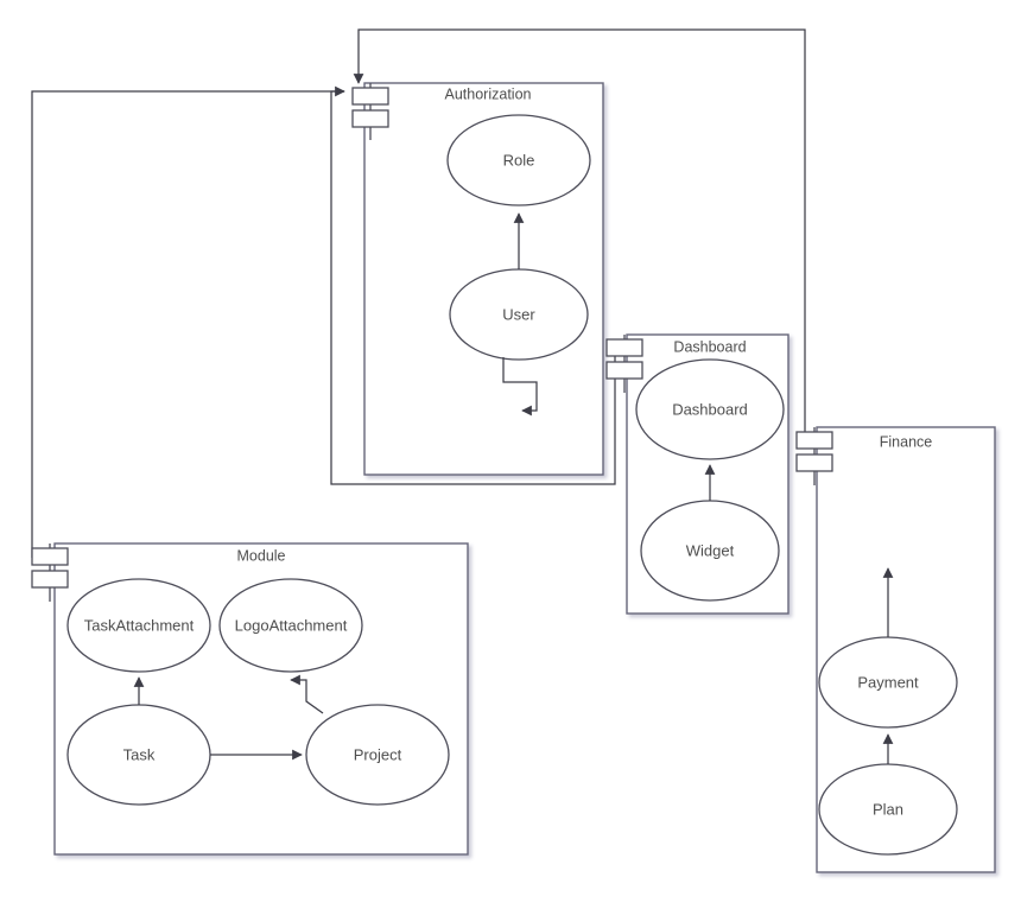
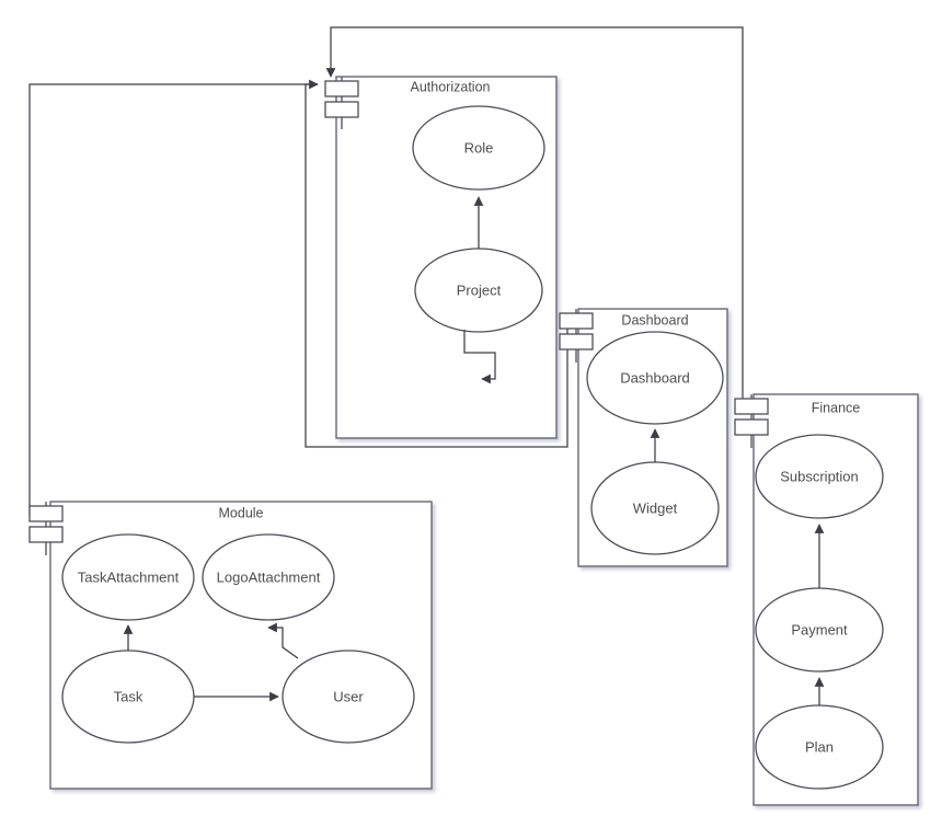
  Authorization
  Role
- User
+ Project
  Module
  TaskAttachment
  LogoAttachment
  Task
- Project
+ User
  Dashboard
  Dashboard
  Widget
  Finance
+ Subscription
  Payment
  Plan
